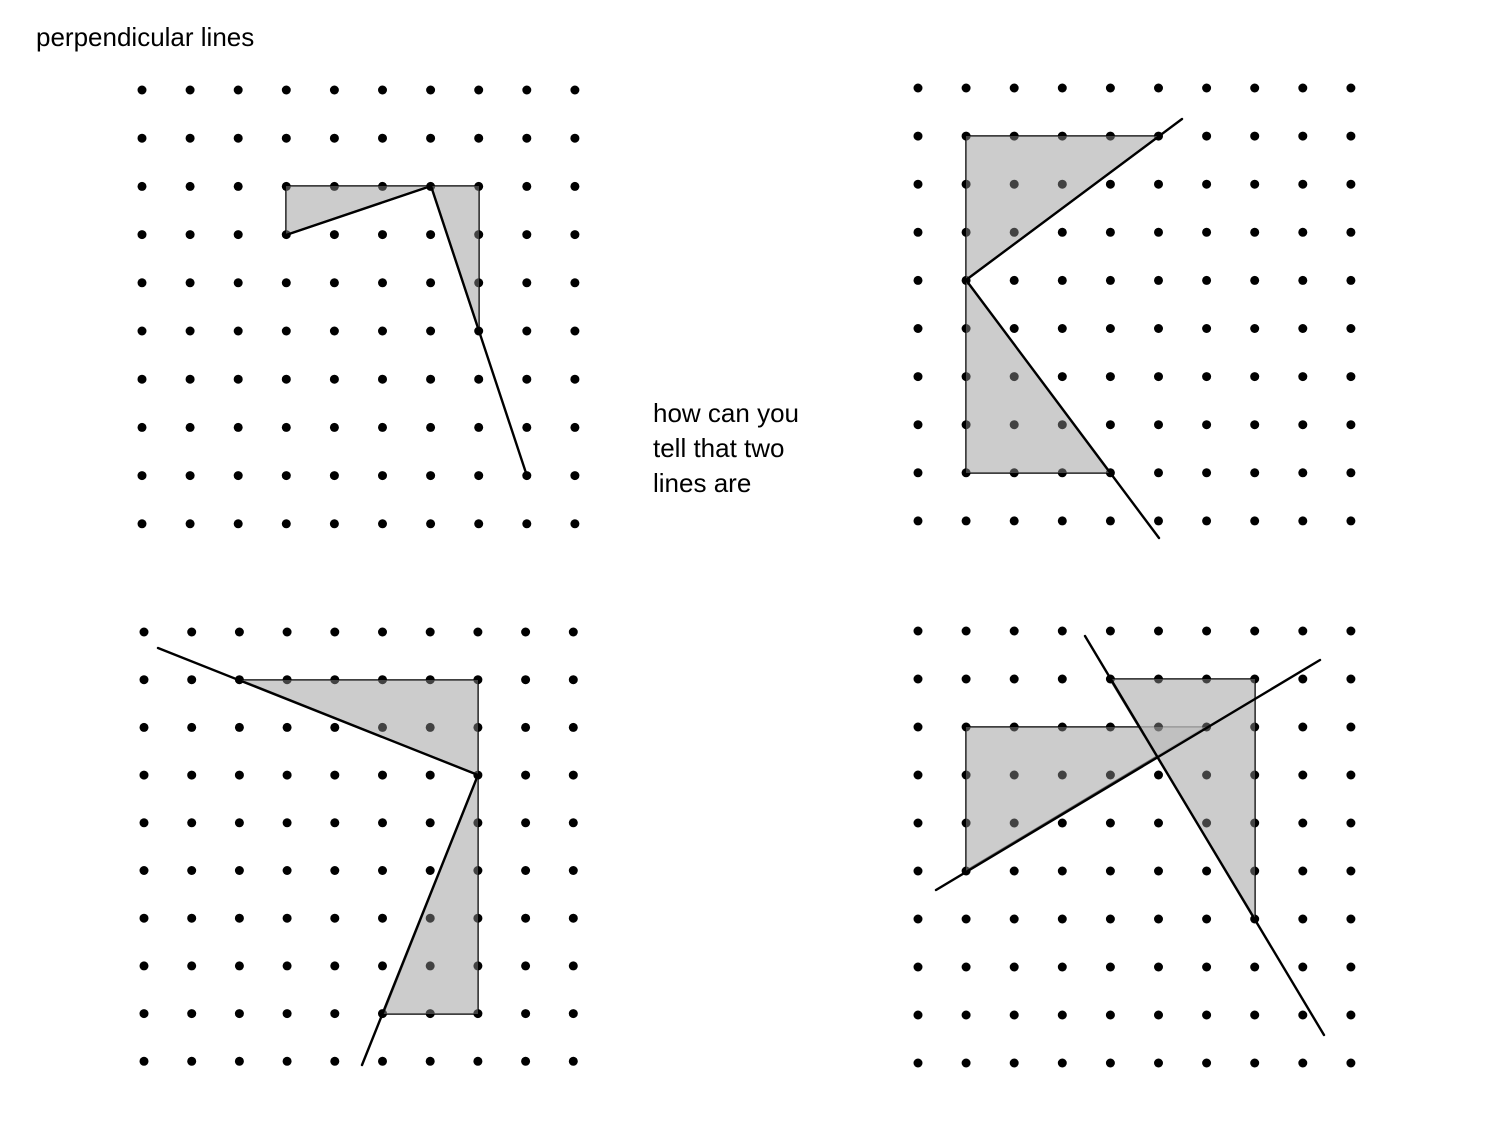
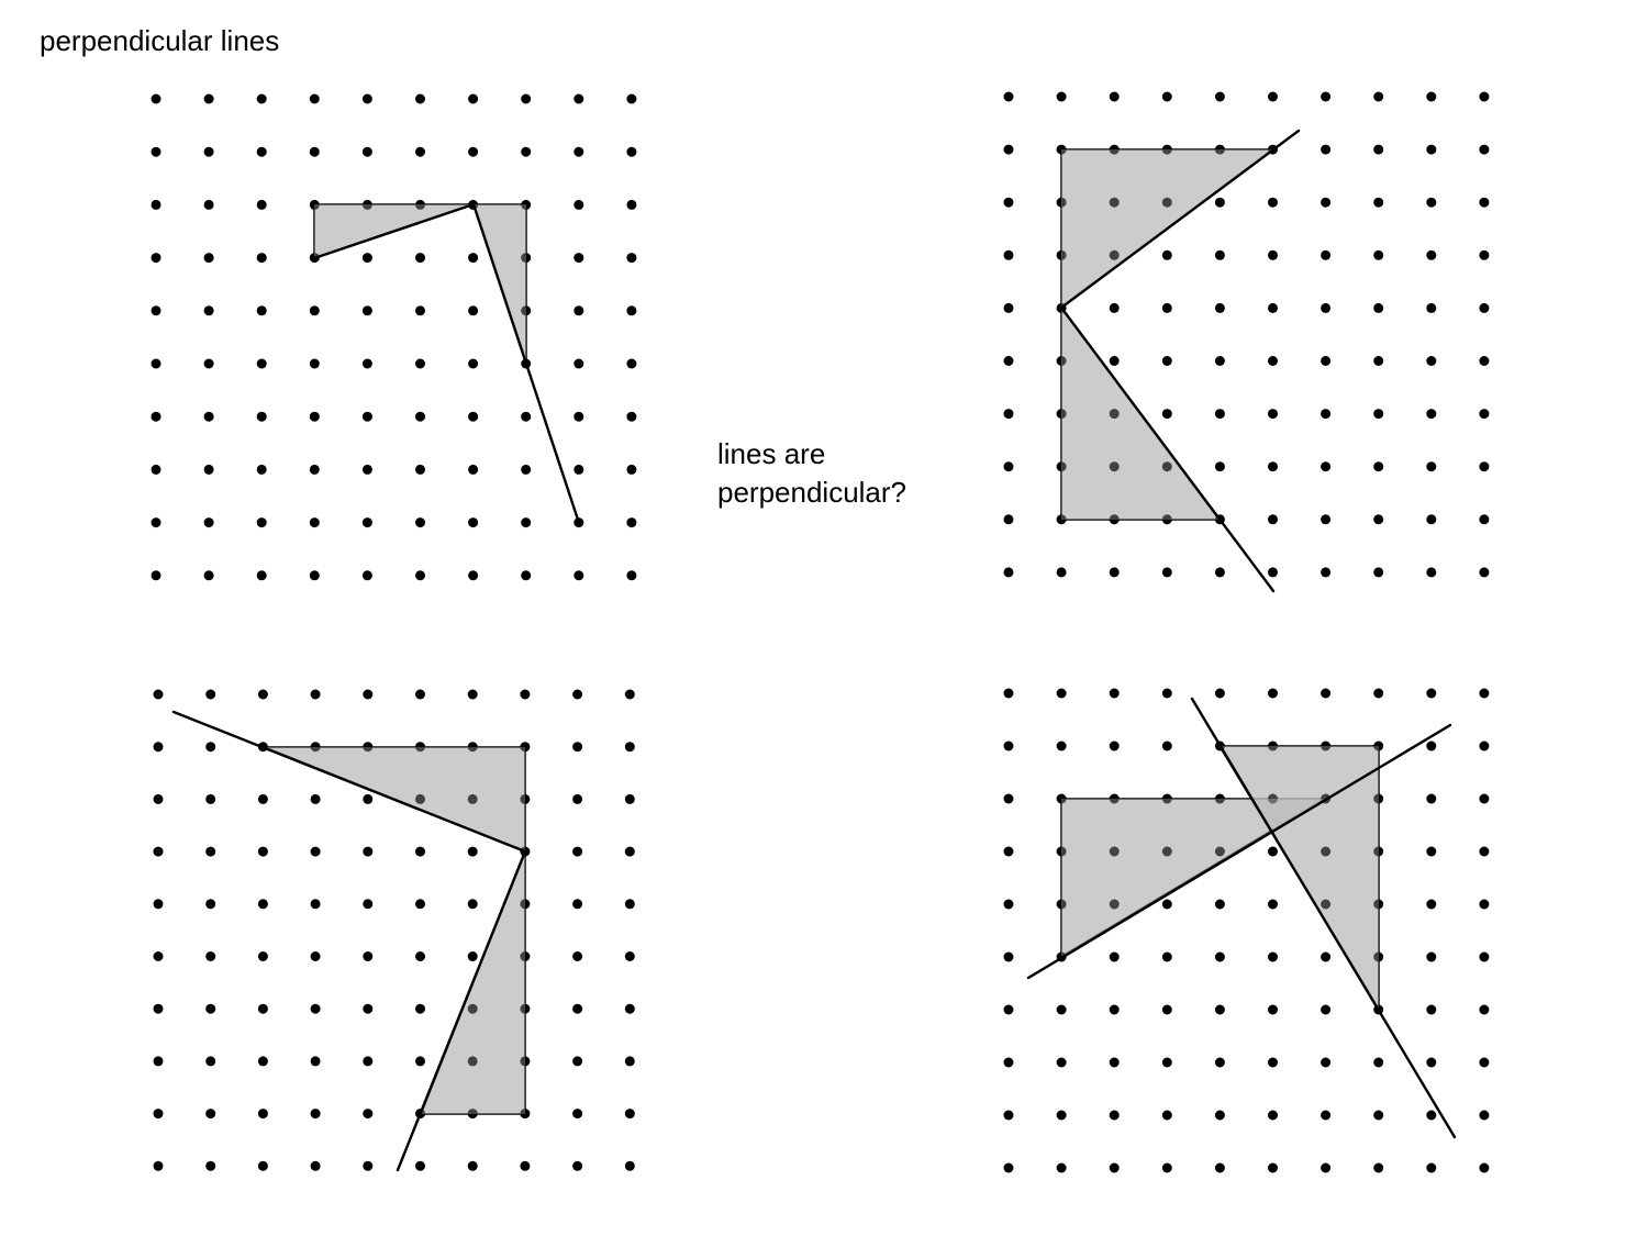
  perpendicular lines
- how can you
- tell that two
  lines are
+ perpendicular?
